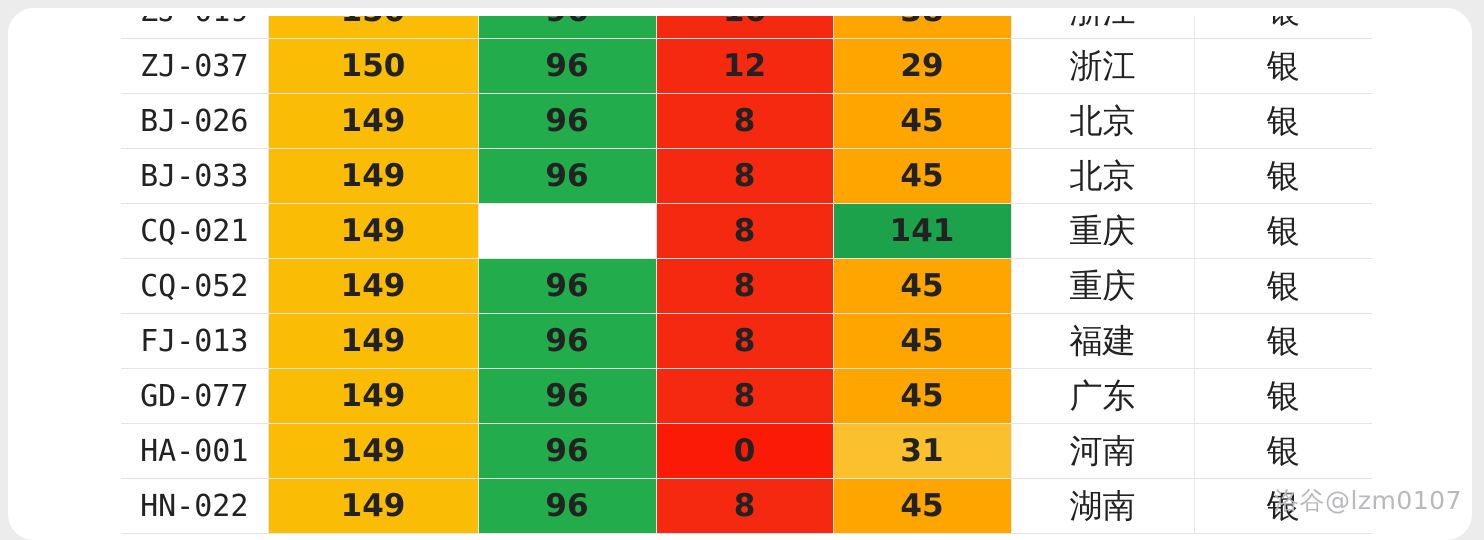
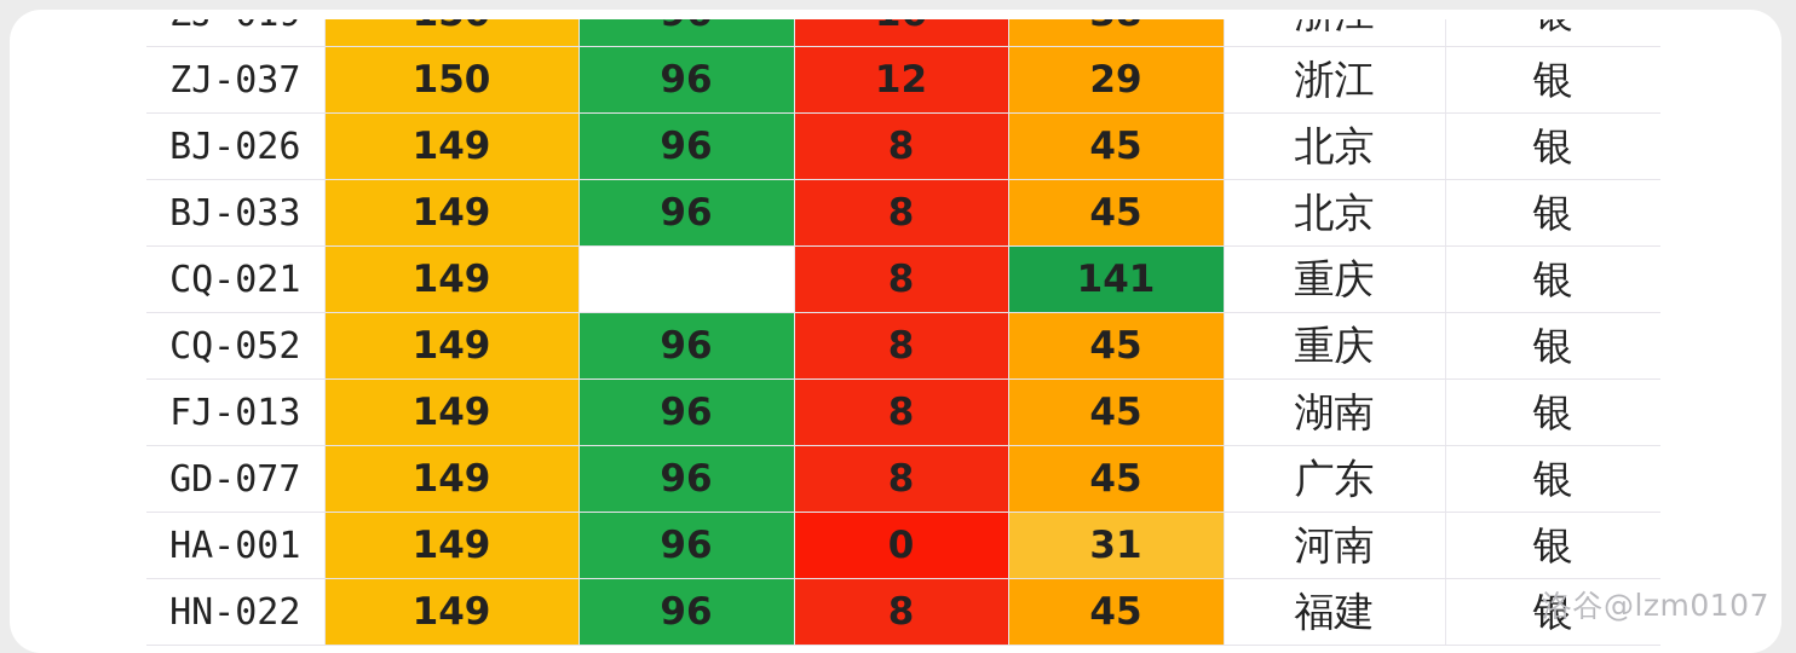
  ZJ-037	150	96	12	29	浙江	银
  BJ-026	149	96	8	45	北京	银
  BJ-033	149	96	8	45	北京	银
  CQ-021	149		8	141	重庆	银
  CQ-052	149	96	8	45	重庆	银
- FJ-013	149	96	8	45	福建	银
+ FJ-013	149	96	8	45	湖南	银
  GD-077	149	96	8	45	广东	银
  HA-001	149	96	0	31	河南	银
- HN-022	149	96	8	45	湖南	银
+ HN-022	149	96	8	45	福建	银
  洛谷@lzm0107
